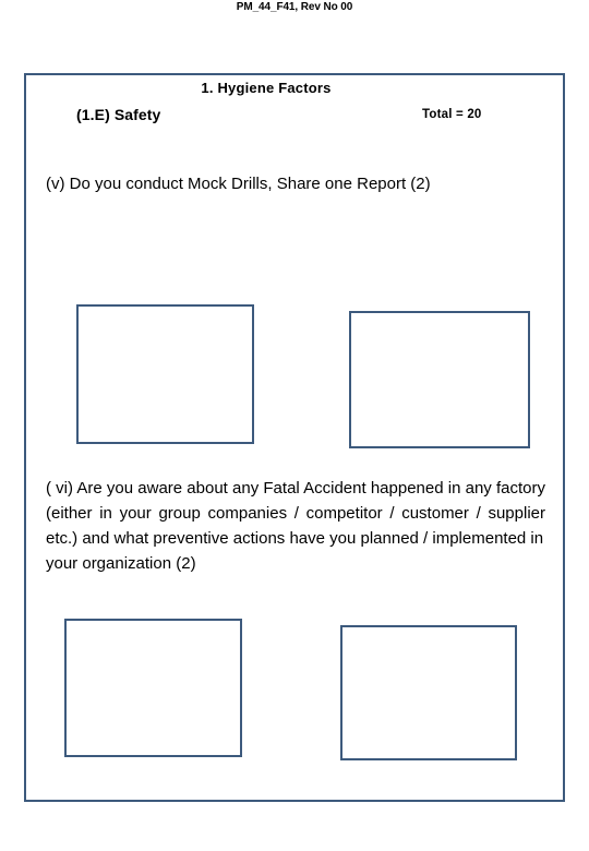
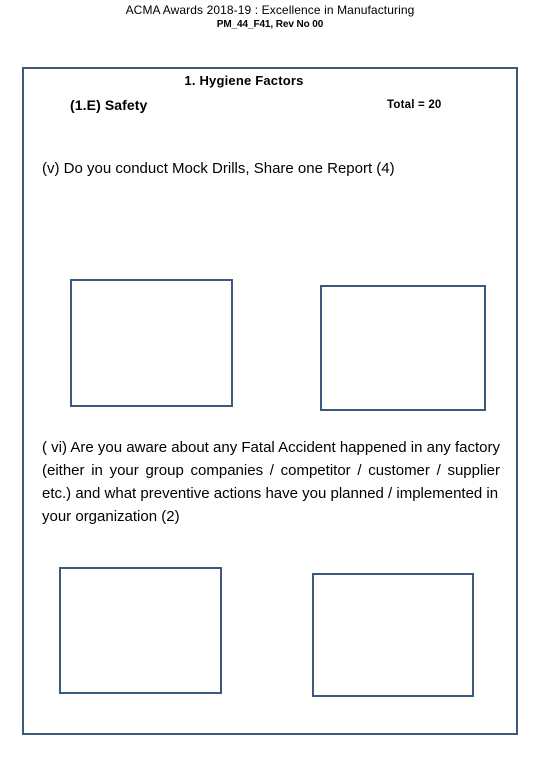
+ ACMA Awards 2018-19 : Excellence in Manufacturing
  PM_44_F41, Rev No 00
  1. Hygiene Factors
  (1.E) Safety
  Total = 20
- (v) Do you conduct Mock Drills, Share one Report (2)
+ (v) Do you conduct Mock Drills, Share one Report (4)
  ( vi) Are you aware about any Fatal Accident happened in any factory (either in your group companies / competitor / customer / supplier etc.) and what preventive actions have you planned / implemented in
  your organization (2)
